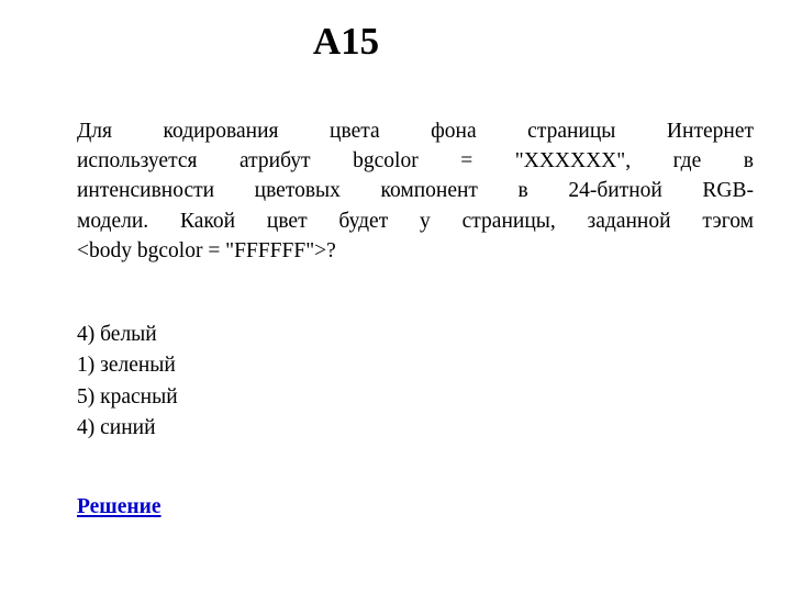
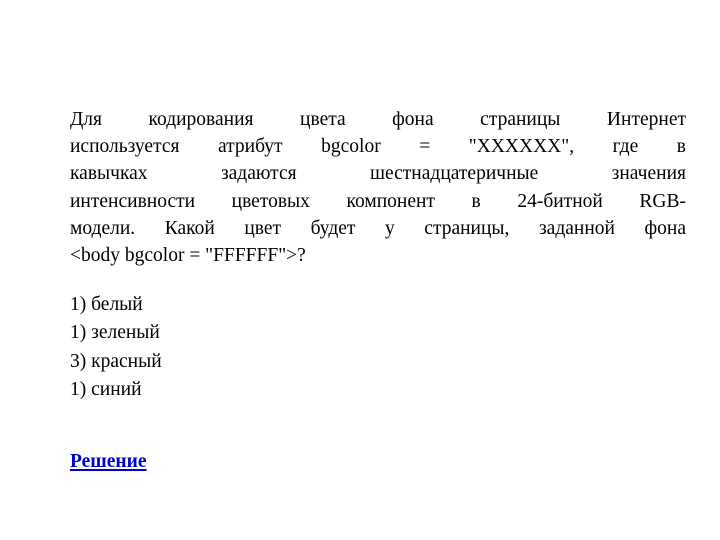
- A15
  Для кодирования цвета фона страницы Интернет
  используется атрибут bgcolor = "XXXXXX", где в
+ кавычках задаются шестнадцатеричные значения
  интенсивности цветовых компонент в 24-битной RGB-
- модели. Какой цвет будет у страницы, заданной тэгом
+ модели. Какой цвет будет у страницы, заданной фона
  <body bgcolor = "FFFFFF">?
- 4) белый
+ 1) белый
  1) зеленый
- 5) красный
+ 3) красный
- 4) синий
+ 1) синий
  Решение
